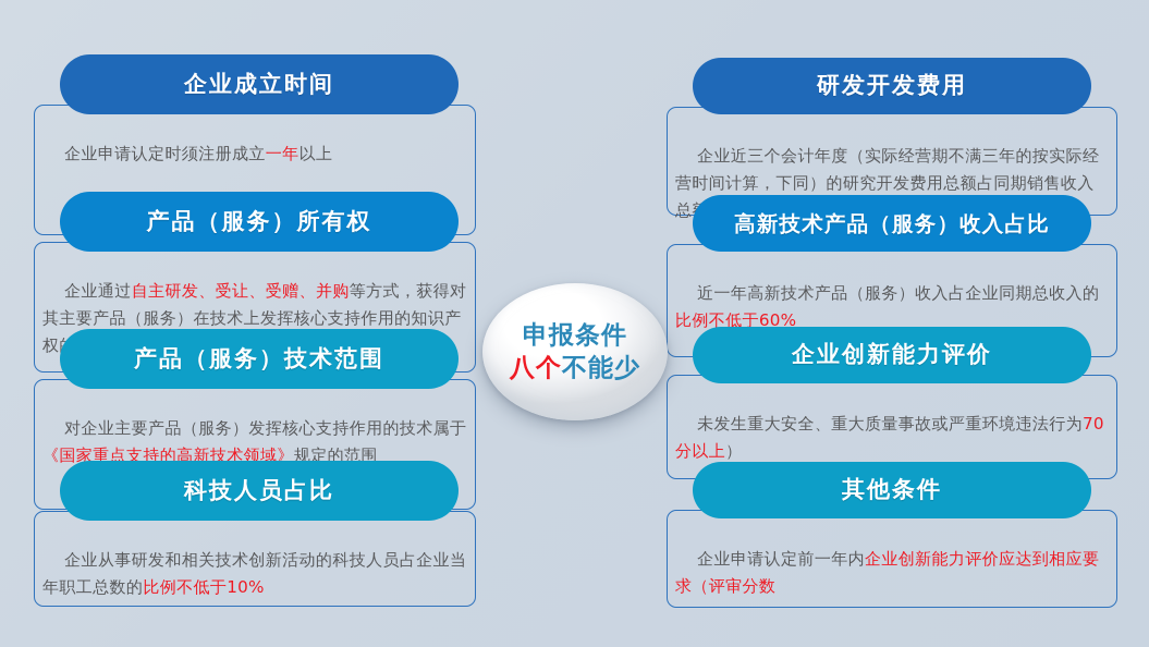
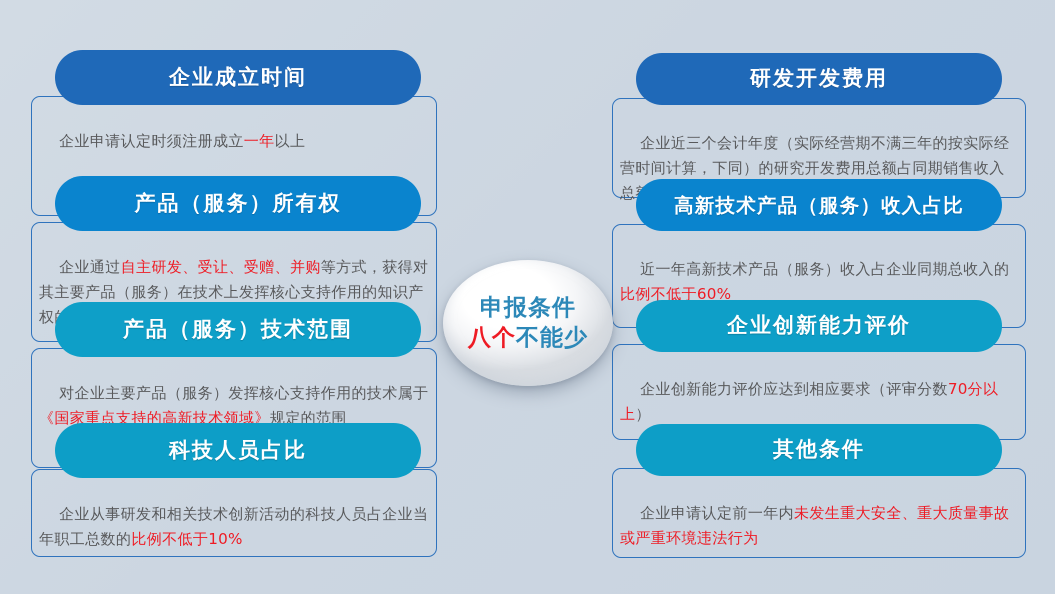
  企业申请认定时须注册成立一年以上
  企业成立时间
  企业通过自主研发、受让、受赠、并购等方式，获得对其主要产品（服务）在技术上发挥核心支持作用的知识产权
  产品（服务）所有权
  对企业主要产品（服务）发挥核心支持作用的技术属于《国家重点支持的高新技术领域》规定的范围
  产品（服务）技术范围
  企业从事研发和相关技术创新活动的科技人员占企业当年职工总数的比例不低于10%
  科技人员占比
  企业近三个会计年度（实际经营期不满三年的按实际经营时间计算，下同）的研究开发费用总额占同期销售收入总
  研发开发费用
  近一年高新技术产品（服务）收入占企业同期总收入的比例不低于60%
  高新技术产品（服务）收入占比
- 未发生重大安全、重大质量事故或严重环境违法行为70分以上）
+ 企业创新能力评价应达到相应要求（评审分数70分以上）
  企业创新能力评价
- 企业申请认定前一年内企业创新能力评价应达到相应要求（评审分数
+ 企业申请认定前一年内未发生重大安全、重大质量事故或严重环境违法行为
  其他条件
  申报条件
  八个不能少
